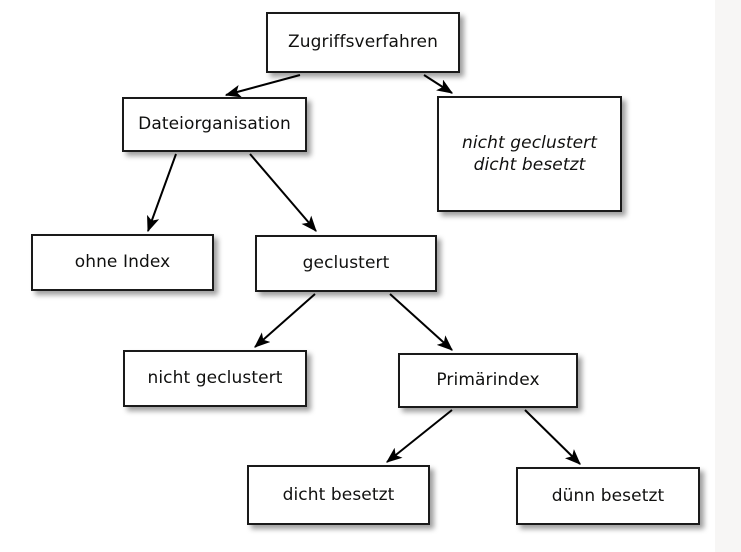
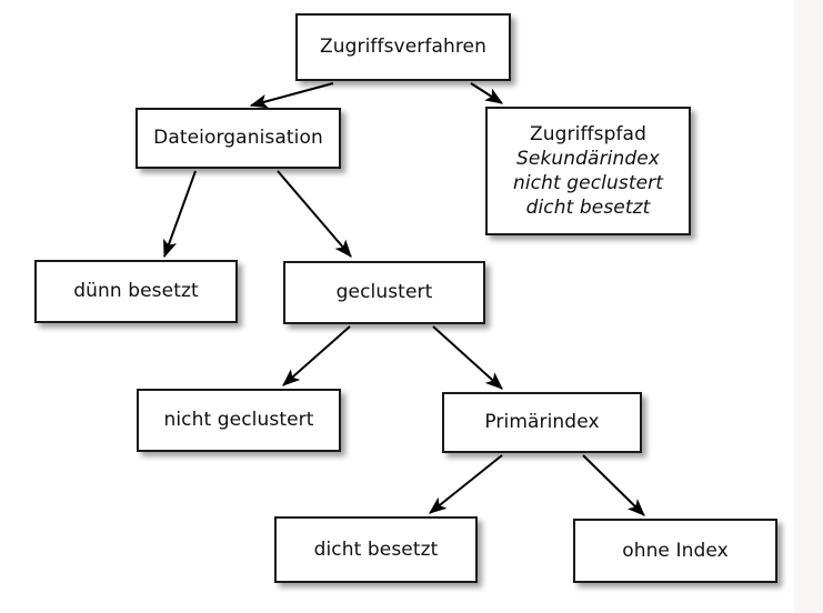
  Zugriffsverfahren
  Dateiorganisation
+ Zugriffspfad
+ Sekundärindex
  nicht geclustert
  dicht besetzt
- ohne Index
+ dünn besetzt
  geclustert
  nicht geclustert
  Primärindex
  dicht besetzt
- dünn besetzt
+ ohne Index
